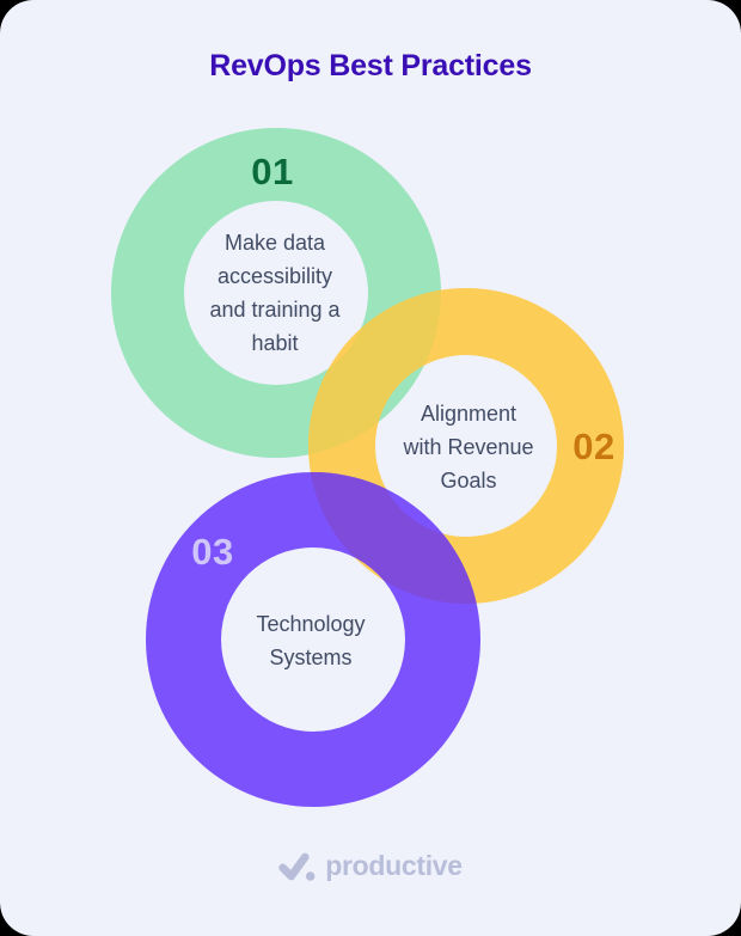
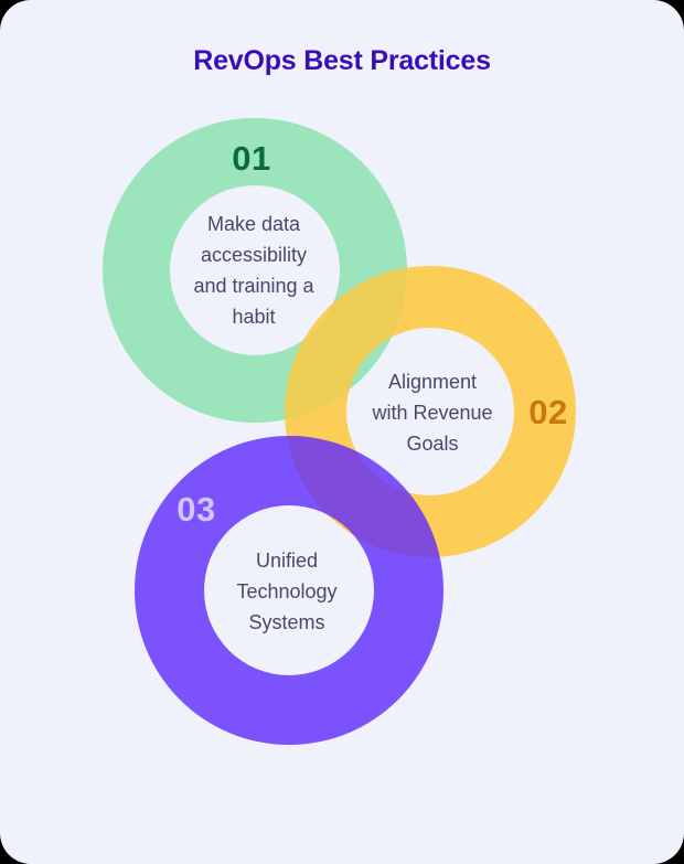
  RevOps Best Practices
  01
  Make data
  accessibility
  and training a
  habit
  02
  Alignment
  with Revenue
  Goals
  03
+ Unified
  Technology
  Systems
- productive
